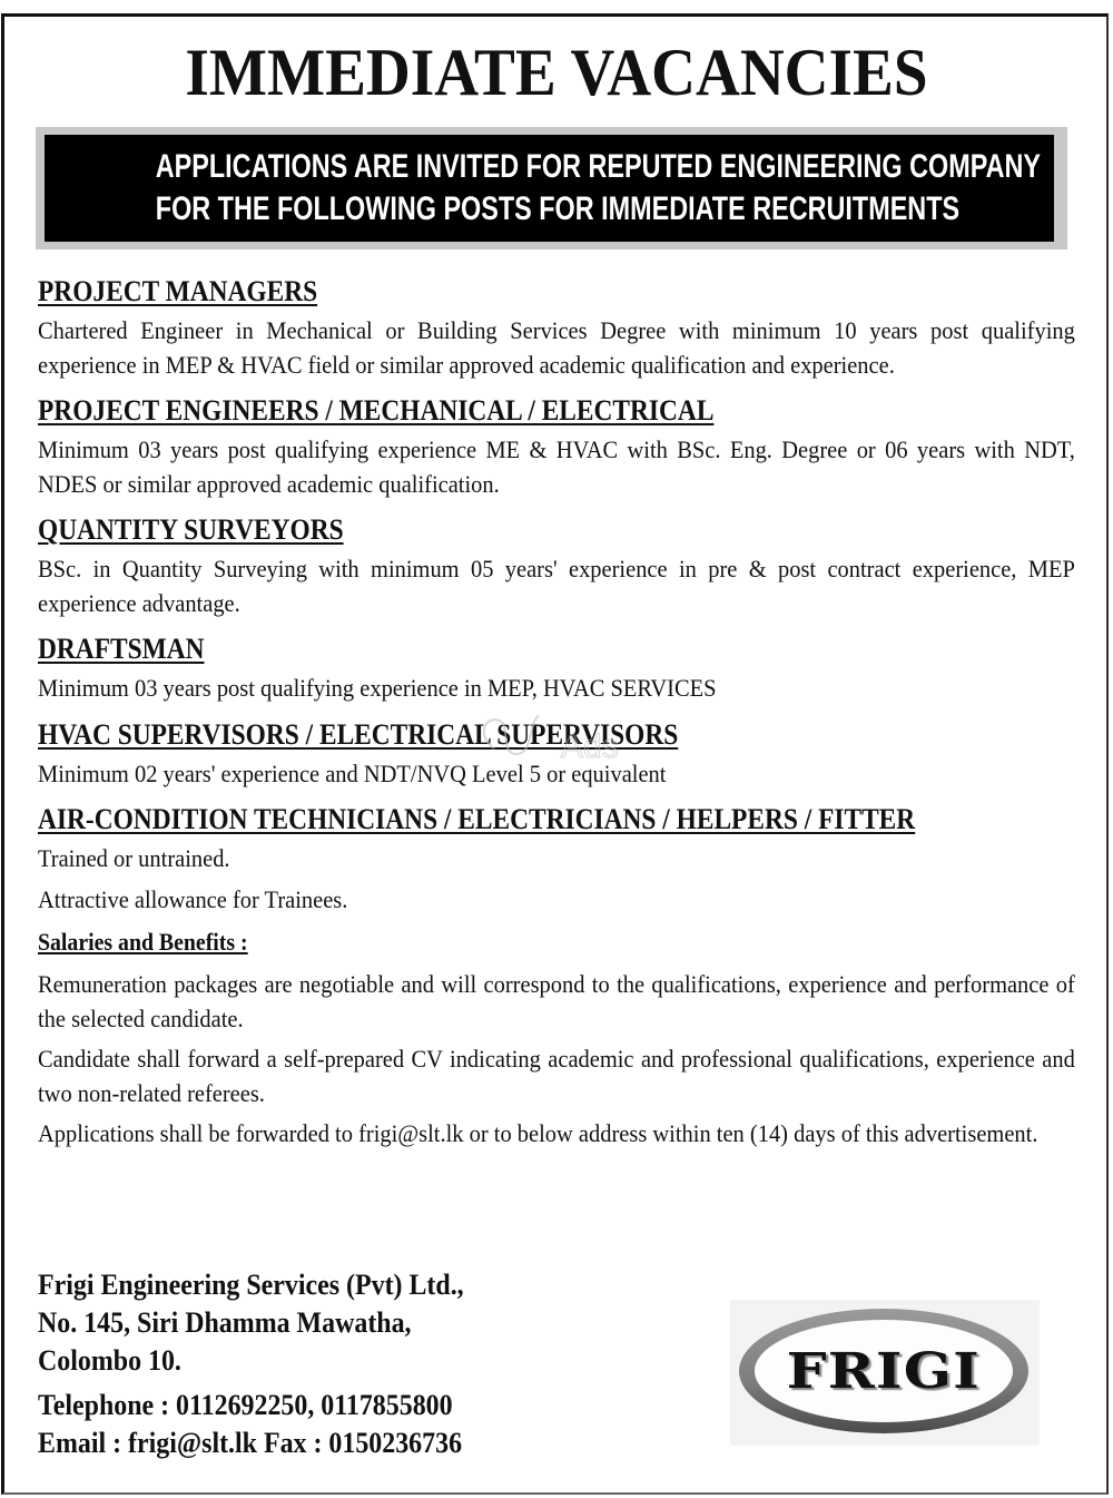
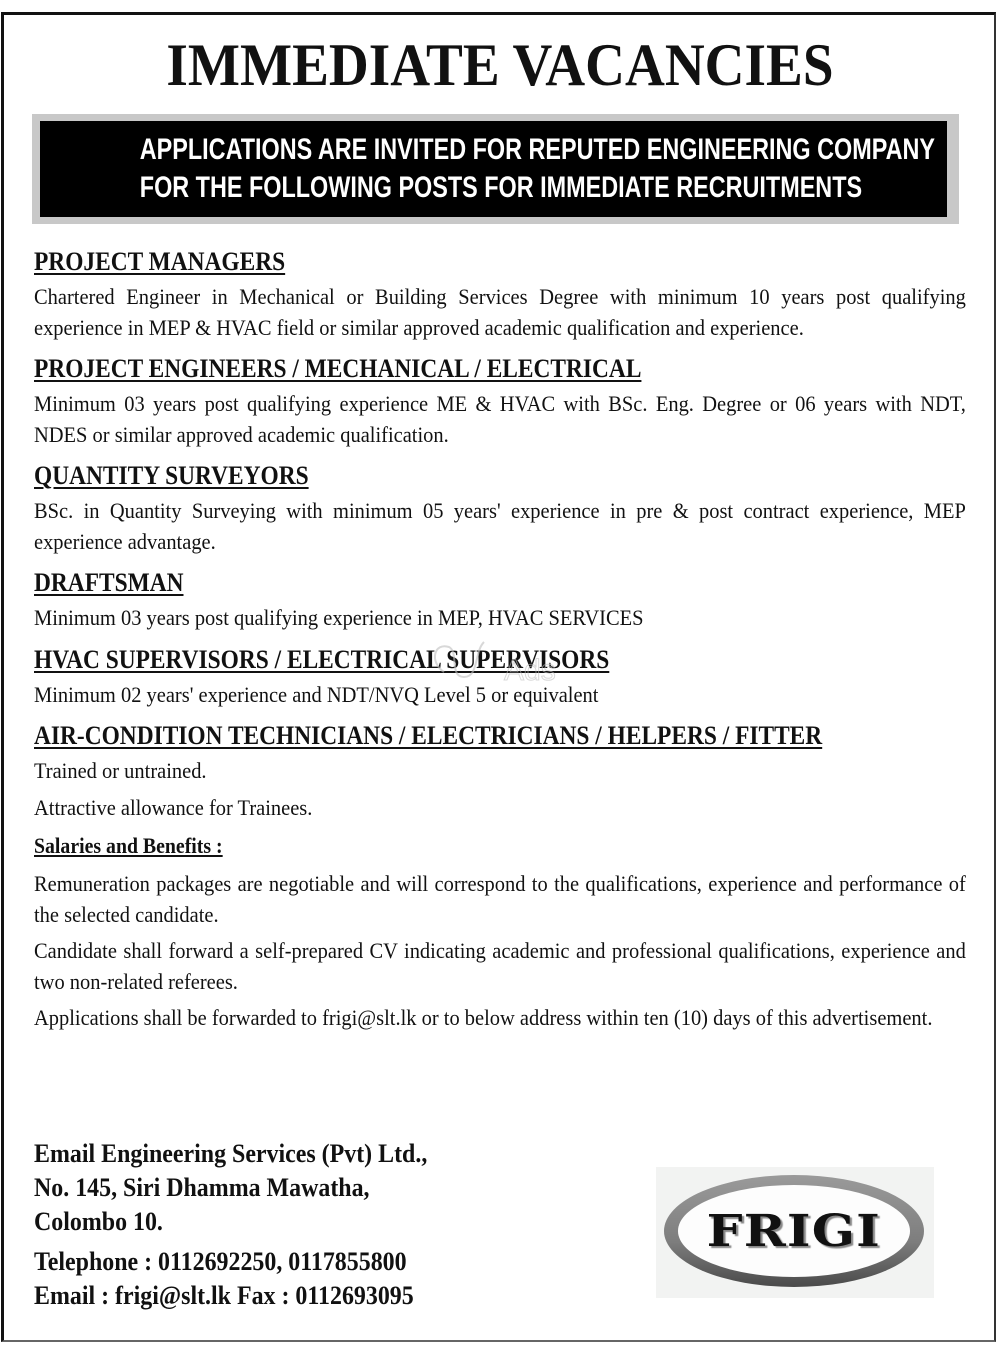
  IMMEDIATE VACANCIES
  APPLICATIONS ARE INVITED FOR REPUTED ENGINEERING COMPANY
  FOR THE FOLLOWING POSTS FOR IMMEDIATE RECRUITMENTS
  PROJECT MANAGERS
  Chartered Engineer in Mechanical or Building Services Degree with minimum 10 years post qualifying experience in MEP & HVAC field or similar approved academic qualification and experience.
  PROJECT ENGINEERS / MECHANICAL / ELECTRICAL
  Minimum 03 years post qualifying experience ME & HVAC with BSc. Eng. Degree or 06 years with NDT, NDES or similar approved academic qualification.
  QUANTITY SURVEYORS
  BSc. in Quantity Surveying with minimum 05 years' experience in pre & post contract experience, MEP experience advantage.
  DRAFTSMAN
  Minimum 03 years post qualifying experience in MEP, HVAC SERVICES
  HVAC SUPERVISORS / ELECTRICAL SUPERVISORS
  Minimum 02 years' experience and NDT/NVQ Level 5 or equivalent
  AIR-CONDITION TECHNICIANS / ELECTRICIANS / HELPERS / FITTER
  Trained or untrained.
  Attractive allowance for Trainees.
  Salaries and Benefits :
  Remuneration packages are negotiable and will correspond to the qualifications, experience and performance of the selected candidate.
  Candidate shall forward a self-prepared CV indicating academic and professional qualifications, experience and two non-related referees.
- Applications shall be forwarded to frigi@slt.lk or to below address within ten (14) days of this advertisement.
+ Applications shall be forwarded to frigi@slt.lk or to below address within ten (10) days of this advertisement.
- Frigi Engineering Services (Pvt) Ltd.,
+ Email Engineering Services (Pvt) Ltd.,
  No. 145, Siri Dhamma Mawatha,
  Colombo 10.
  Telephone : 0112692250, 0117855800
- Email : frigi@slt.lk Fax : 0150236736
+ Email : frigi@slt.lk Fax : 0112693095
  FRIGI
  Ads
